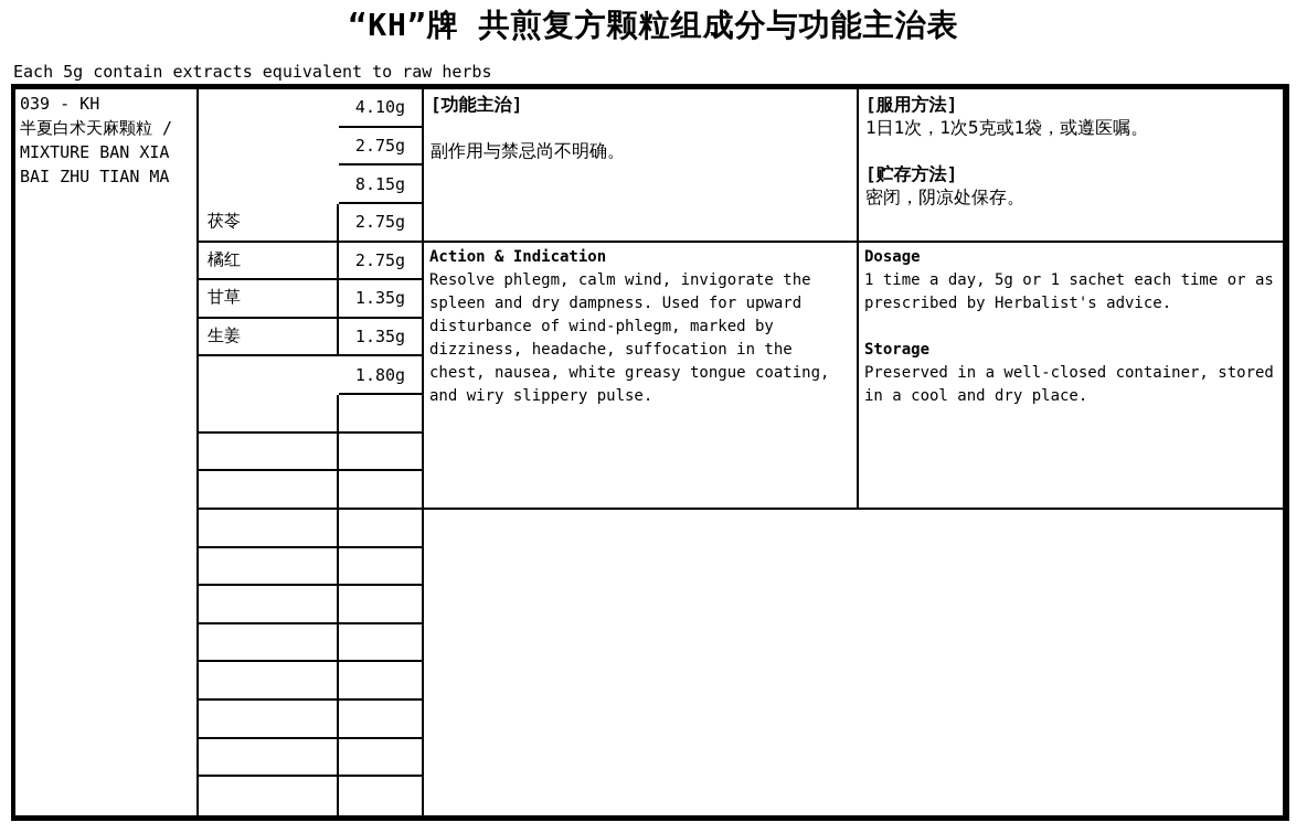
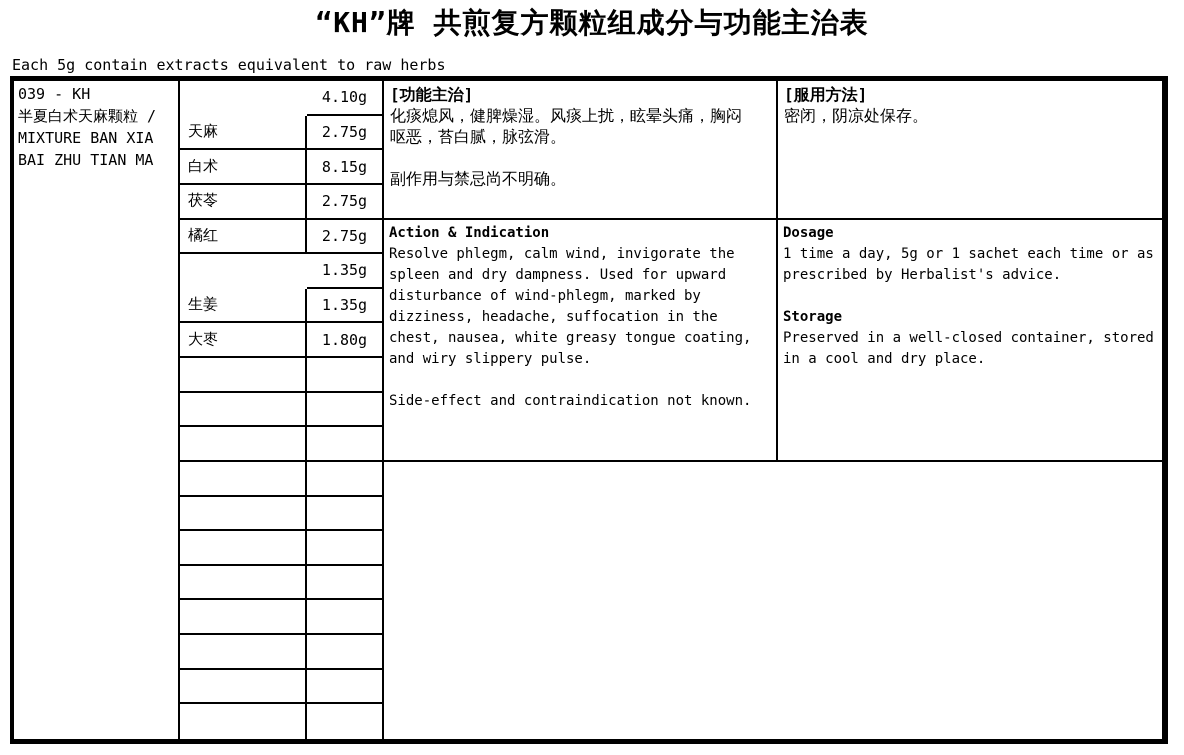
  “KH”牌 共煎复方颗粒组成分与功能主治表
  Each 5g contain extracts equivalent to raw herbs
  039 - KH
  半夏白术天麻颗粒 /
  MIXTURE BAN XIA
  BAI ZHU TIAN MA
  [功能主治]
+ 化痰熄风，健脾燥湿。风痰上扰，眩晕头痛，胸闷
+ 呕恶，苔白腻，脉弦滑。
  副作用与禁忌尚不明确。
  [服用方法]
- 1日1次，1次5克或1袋，或遵医嘱。
- [贮存方法]
  密闭，阴凉处保存。
  Action & Indication
  Resolve phlegm, calm wind, invigorate the
  spleen and dry dampness. Used for upward
  disturbance of wind-phlegm, marked by
  dizziness, headache, suffocation in the
  chest, nausea, white greasy tongue coating,
  and wiry slippery pulse.
+ Side-effect and contraindication not known.
  Dosage
  1 time a day, 5g or 1 sachet each time or as
  prescribed by Herbalist's advice.
  Storage
  Preserved in a well-closed container, stored
  in a cool and dry place.
  4.10g
+ 天麻
  2.75g
+ 白术
  8.15g
  茯苓
  2.75g
  橘红
  2.75g
- 甘草
  1.35g
  生姜
  1.35g
+ 大枣
  1.80g
